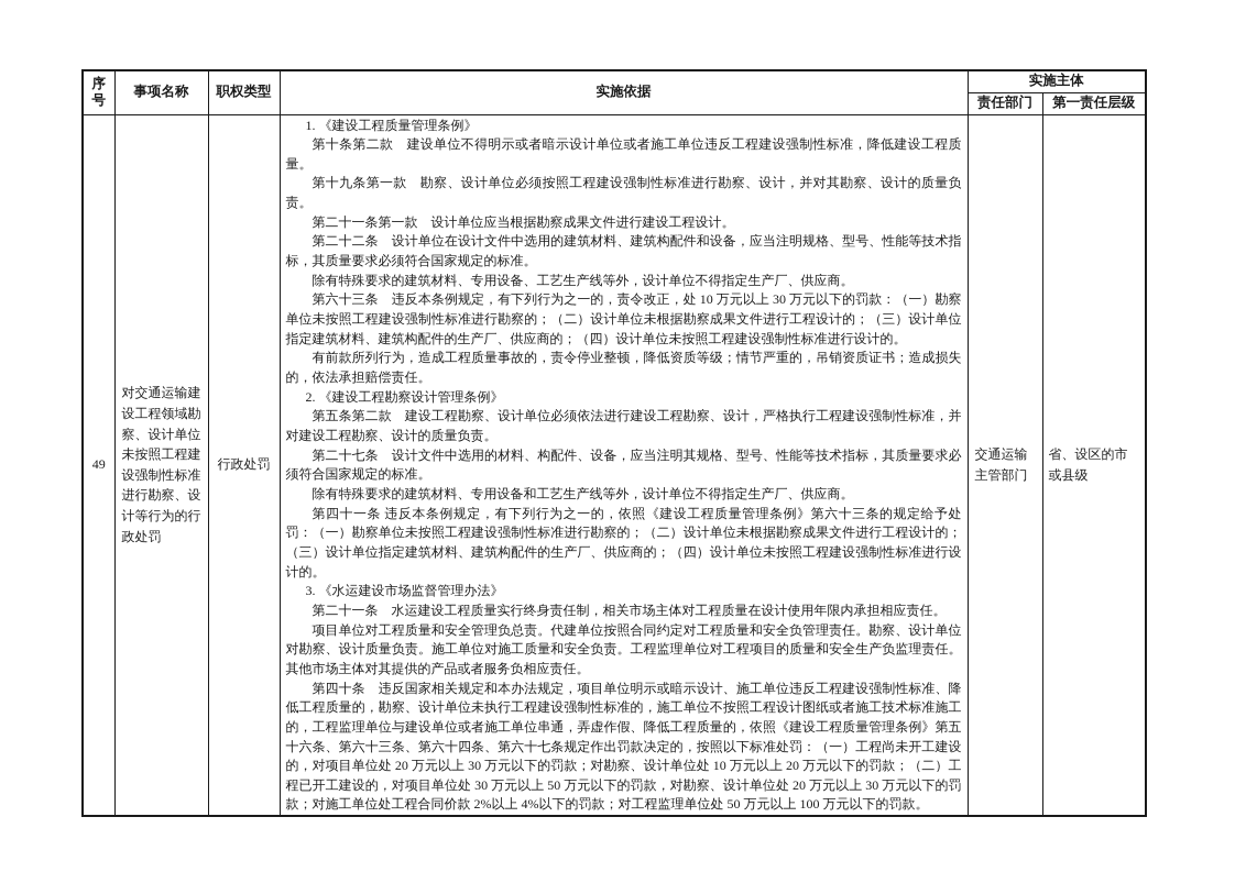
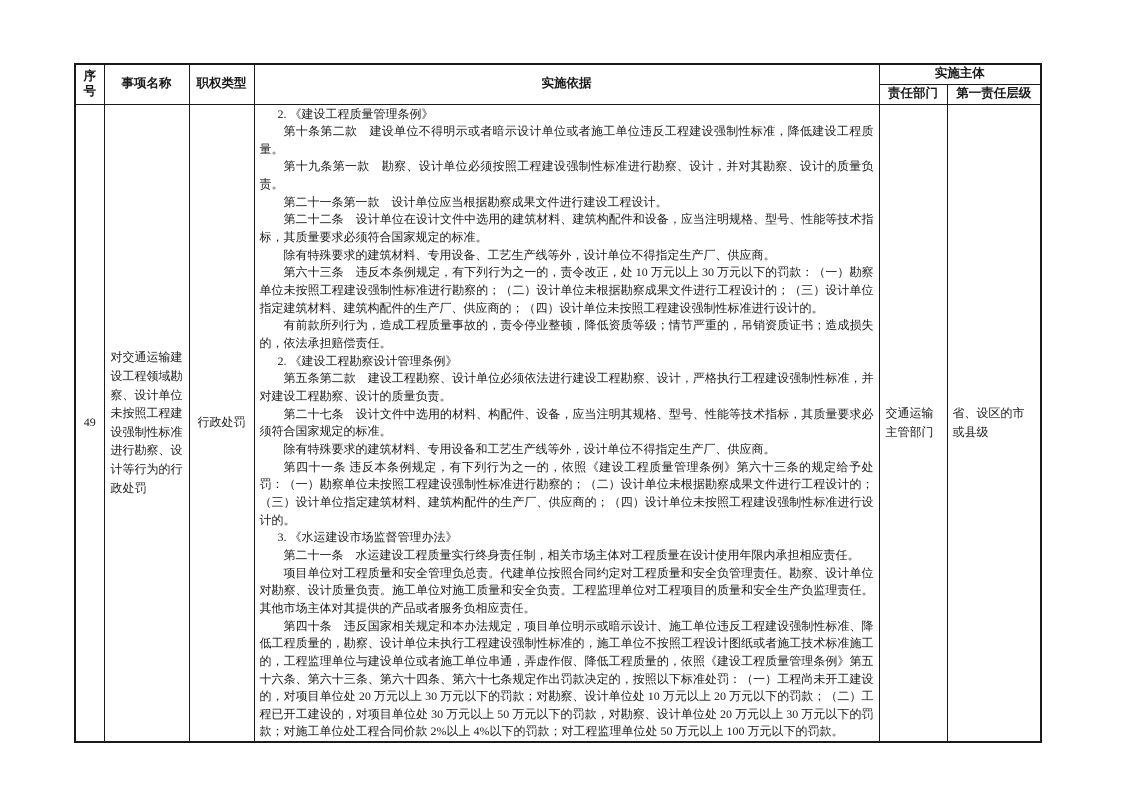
  序号	事项名称	职权类型	实施依据	实施主体
  责任部门	第一责任层级
- 49	对交通运输建设工程领域勘察、设计单位未按照工程建设强制性标准进行勘察、设计等行为的行政处罚	行政处罚	1. 《建设工程质量管理条例》第十条第二款 建设单位不得明示或者暗示设计单位或者施工单位违反工程建设强制性标准，降低建设工程质量。第十九条第一款 勘察、设计单位必须按照工程建设强制性标准进行勘察、设计，并对其勘察、设计的质量负责。第二十一条第一款 设计单位应当根据勘察成果文件进行建设工程设计。第二十二条 设计单位在设计文件中选用的建筑材料、建筑构配件和设备，应当注明规格、型号、性能等技术指标，其质量要求必须符合国家规定的标准。除有特殊要求的建筑材料、专用设备、工艺生产线等外，设计单位不得指定生产厂、供应商。第六十三条 违反本条例规定，有下列行为之一的，责令改正，处 10 万元以上 30 万元以下的罚款：（一）勘察单位未按照工程建设强制性标准进行勘察的；（二）设计单位未根据勘察成果文件进行工程设计的；（三）设计单位指定建筑材料、建筑构配件的生产厂、供应商的；（四）设计单位未按照工程建设强制性标准进行设计的。有前款所列行为，造成工程质量事故的，责令停业整顿，降低资质等级；情节严重的，吊销资质证书；造成损失的，依法承担赔偿责任。2. 《建设工程勘察设计管理条例》第五条第二款 建设工程勘察、设计单位必须依法进行建设工程勘察、设计，严格执行工程建设强制性标准，并对建设工程勘察、设计的质量负责。第二十七条 设计文件中选用的材料、构配件、设备，应当注明其规格、型号、性能等技术指标，其质量要求必须符合国家规定的标准。除有特殊要求的建筑材料、专用设备和工艺生产线等外，设计单位不得指定生产厂、供应商。第四十一条 违反本条例规定，有下列行为之一的，依照《建设工程质量管理条例》第六十三条的规定给予处罚：（一）勘察单位未按照工程建设强制性标准进行勘察的；（二）设计单位未根据勘察成果文件进行工程设计的；（三）设计单位指定建筑材料、建筑构配件的生产厂、供应商的；（四）设计单位未按照工程建设强制性标准进行设计的。3. 《水运建设市场监督管理办法》第二十一条 水运建设工程质量实行终身责任制，相关市场主体对工程质量在设计使用年限内承担相应责任。项目单位对工程质量和安全管理负总责。代建单位按照合同约定对工程质量和安全负管理责任。勘察、设计单位对勘察、设计质量负责。施工单位对施工质量和安全负责。工程监理单位对工程项目的质量和安全生产负监理责任。其他市场主体对其提供的产品或者服务负相应责任。第四十条 违反国家相关规定和本办法规定，项目单位明示或暗示设计、施工单位违反工程建设强制性标准、降低工程质量的，勘察、设计单位未执行工程建设强制性标准的，施工单位不按照工程设计图纸或者施工技术标准施工的，工程监理单位与建设单位或者施工单位串通，弄虚作假、降低工程质量的，依照《建设工程质量管理条例》第五十六条、第六十三条、第六十四条、第六十七条规定作出罚款决定的，按照以下标准处罚：（一）工程尚未开工建设的，对项目单位处 20 万元以上 30 万元以下的罚款；对勘察、设计单位处 10 万元以上 20 万元以下的罚款；（二）工程已开工建设的，对项目单位处 30 万元以上 50 万元以下的罚款，对勘察、设计单位处 20 万元以上 30 万元以下的罚款；对施工单位处工程合同价款 2%以上 4%以下的罚款；对工程监理单位处 50 万元以上 100 万元以下的罚款。	交通运输主管部门	省、设区的市或县级
+ 49	对交通运输建设工程领域勘察、设计单位未按照工程建设强制性标准进行勘察、设计等行为的行政处罚	行政处罚	2. 《建设工程质量管理条例》第十条第二款 建设单位不得明示或者暗示设计单位或者施工单位违反工程建设强制性标准，降低建设工程质量。第十九条第一款 勘察、设计单位必须按照工程建设强制性标准进行勘察、设计，并对其勘察、设计的质量负责。第二十一条第一款 设计单位应当根据勘察成果文件进行建设工程设计。第二十二条 设计单位在设计文件中选用的建筑材料、建筑构配件和设备，应当注明规格、型号、性能等技术指标，其质量要求必须符合国家规定的标准。除有特殊要求的建筑材料、专用设备、工艺生产线等外，设计单位不得指定生产厂、供应商。第六十三条 违反本条例规定，有下列行为之一的，责令改正，处 10 万元以上 30 万元以下的罚款：（一）勘察单位未按照工程建设强制性标准进行勘察的；（二）设计单位未根据勘察成果文件进行工程设计的；（三）设计单位指定建筑材料、建筑构配件的生产厂、供应商的；（四）设计单位未按照工程建设强制性标准进行设计的。有前款所列行为，造成工程质量事故的，责令停业整顿，降低资质等级；情节严重的，吊销资质证书；造成损失的，依法承担赔偿责任。2. 《建设工程勘察设计管理条例》第五条第二款 建设工程勘察、设计单位必须依法进行建设工程勘察、设计，严格执行工程建设强制性标准，并对建设工程勘察、设计的质量负责。第二十七条 设计文件中选用的材料、构配件、设备，应当注明其规格、型号、性能等技术指标，其质量要求必须符合国家规定的标准。除有特殊要求的建筑材料、专用设备和工艺生产线等外，设计单位不得指定生产厂、供应商。第四十一条 违反本条例规定，有下列行为之一的，依照《建设工程质量管理条例》第六十三条的规定给予处罚：（一）勘察单位未按照工程建设强制性标准进行勘察的；（二）设计单位未根据勘察成果文件进行工程设计的；（三）设计单位指定建筑材料、建筑构配件的生产厂、供应商的；（四）设计单位未按照工程建设强制性标准进行设计的。3. 《水运建设市场监督管理办法》第二十一条 水运建设工程质量实行终身责任制，相关市场主体对工程质量在设计使用年限内承担相应责任。项目单位对工程质量和安全管理负总责。代建单位按照合同约定对工程质量和安全负管理责任。勘察、设计单位对勘察、设计质量负责。施工单位对施工质量和安全负责。工程监理单位对工程项目的质量和安全生产负监理责任。其他市场主体对其提供的产品或者服务负相应责任。第四十条 违反国家相关规定和本办法规定，项目单位明示或暗示设计、施工单位违反工程建设强制性标准、降低工程质量的，勘察、设计单位未执行工程建设强制性标准的，施工单位不按照工程设计图纸或者施工技术标准施工的，工程监理单位与建设单位或者施工单位串通，弄虚作假、降低工程质量的，依照《建设工程质量管理条例》第五十六条、第六十三条、第六十四条、第六十七条规定作出罚款决定的，按照以下标准处罚：（一）工程尚未开工建设的，对项目单位处 20 万元以上 30 万元以下的罚款；对勘察、设计单位处 10 万元以上 20 万元以下的罚款；（二）工程已开工建设的，对项目单位处 30 万元以上 50 万元以下的罚款，对勘察、设计单位处 20 万元以上 30 万元以下的罚款；对施工单位处工程合同价款 2%以上 4%以下的罚款；对工程监理单位处 50 万元以上 100 万元以下的罚款。	交通运输主管部门	省、设区的市或县级
